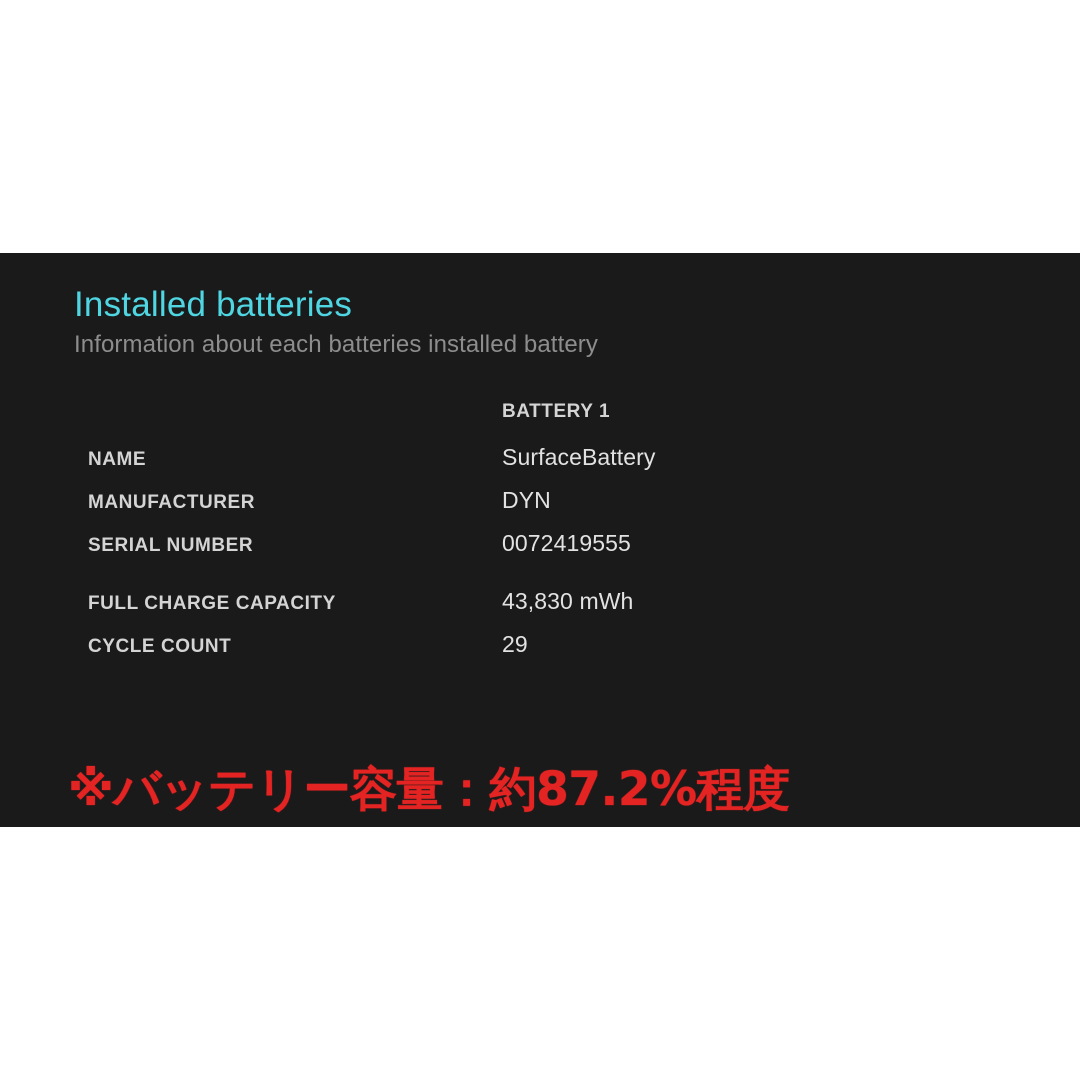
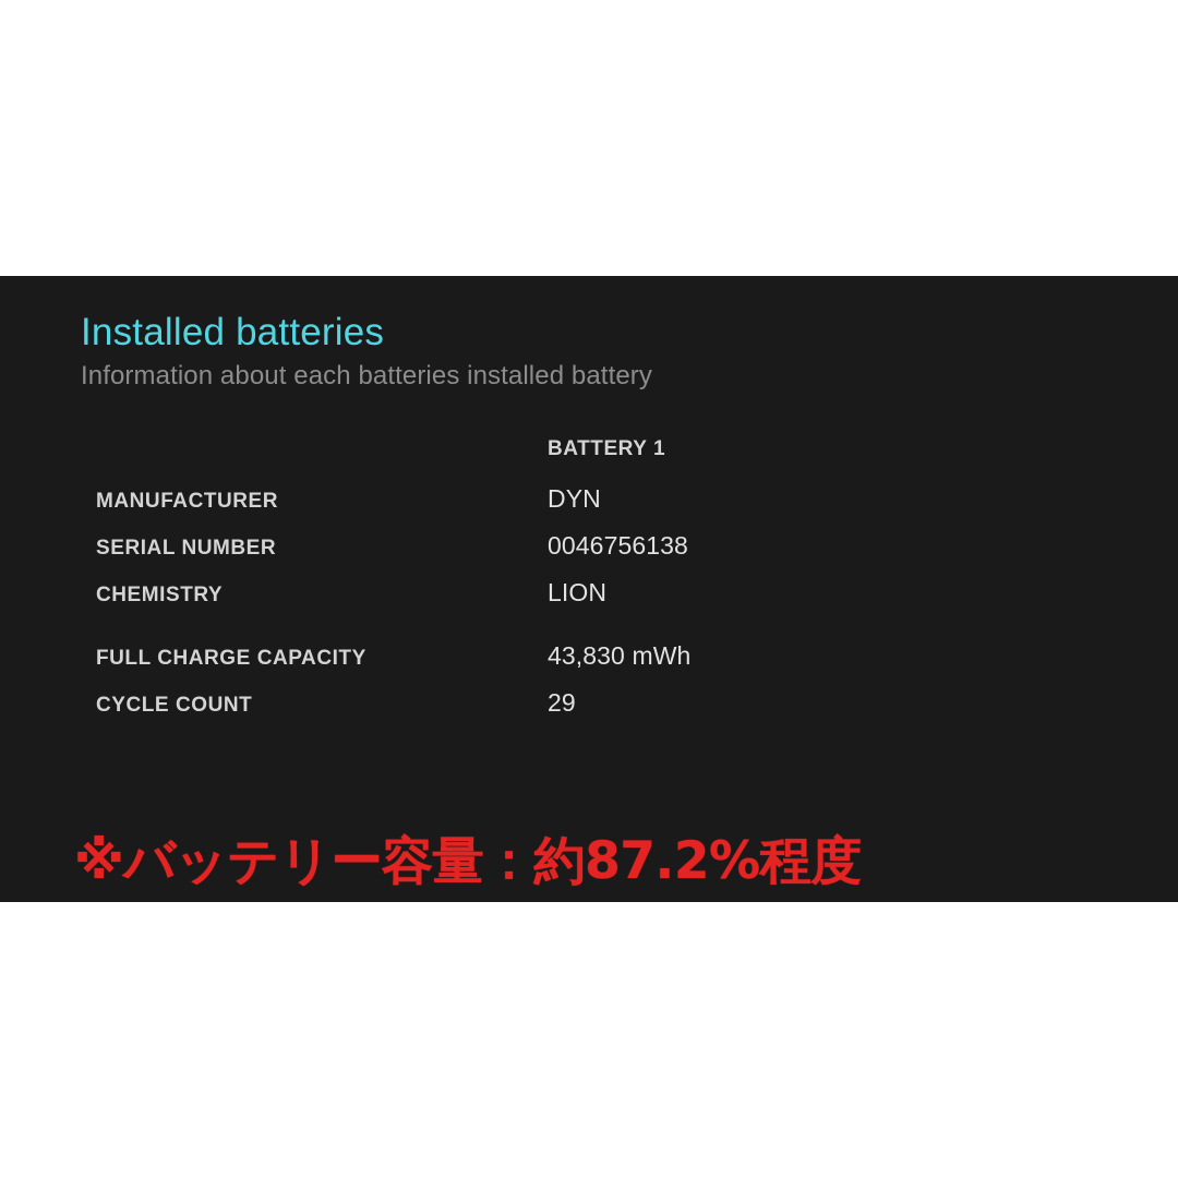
  Installed batteries
  Information about each batteries installed battery
  	BATTERY 1
- NAME	SurfaceBattery
  MANUFACTURER	DYN
- SERIAL NUMBER	0072419555
+ SERIAL NUMBER	0046756138
+ CHEMISTRY	LION
  FULL CHARGE CAPACITY	43,830 mWh
  CYCLE COUNT	29
  ※バッテリー容量：約87.2%程度
